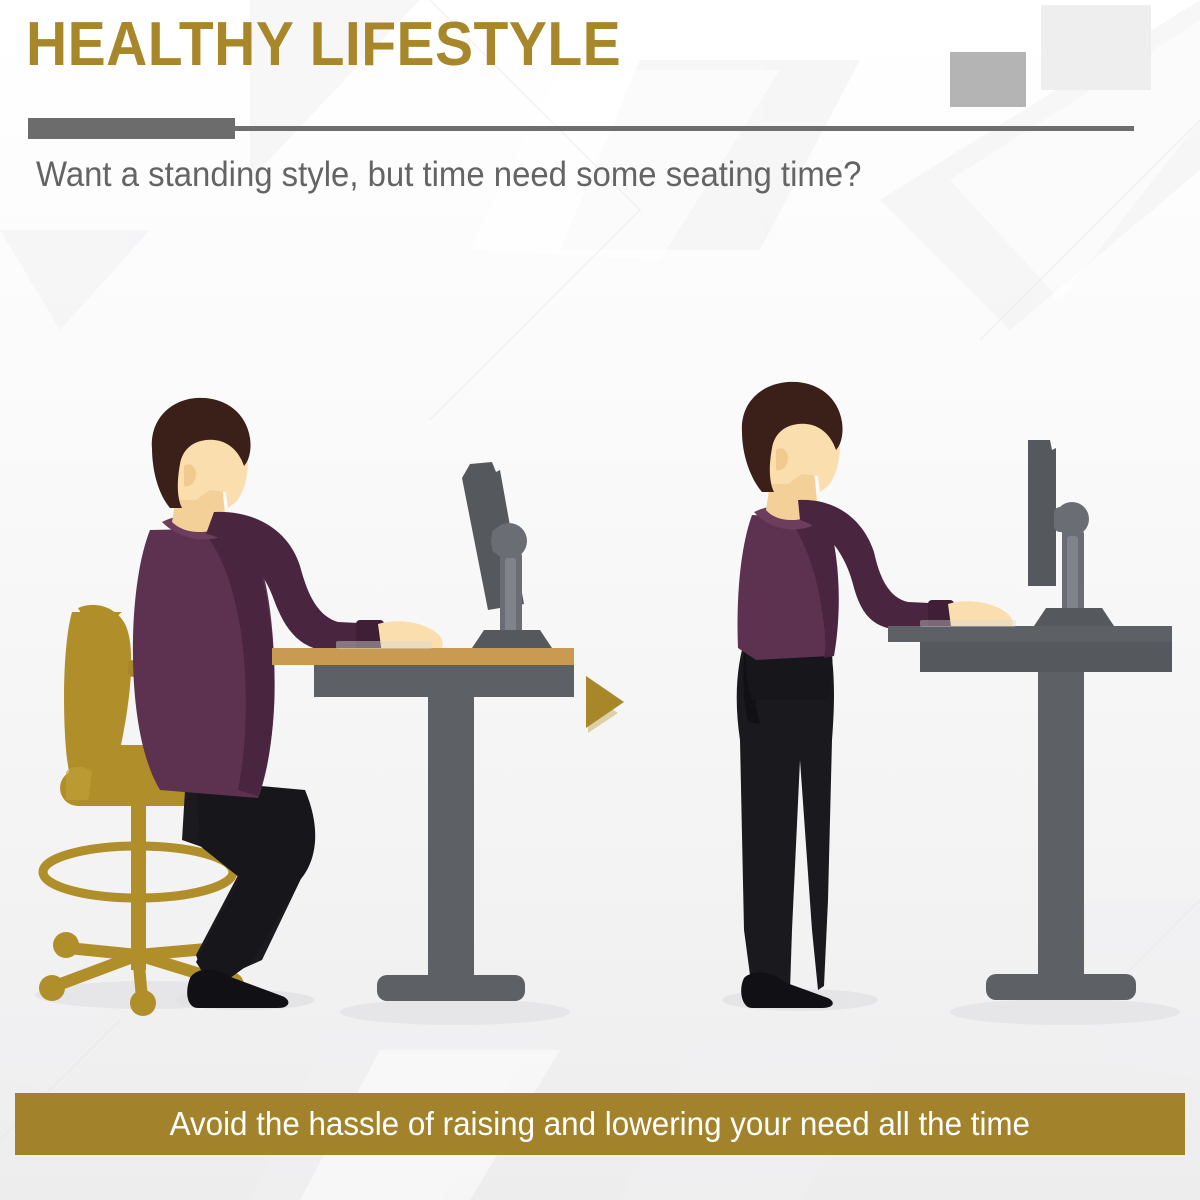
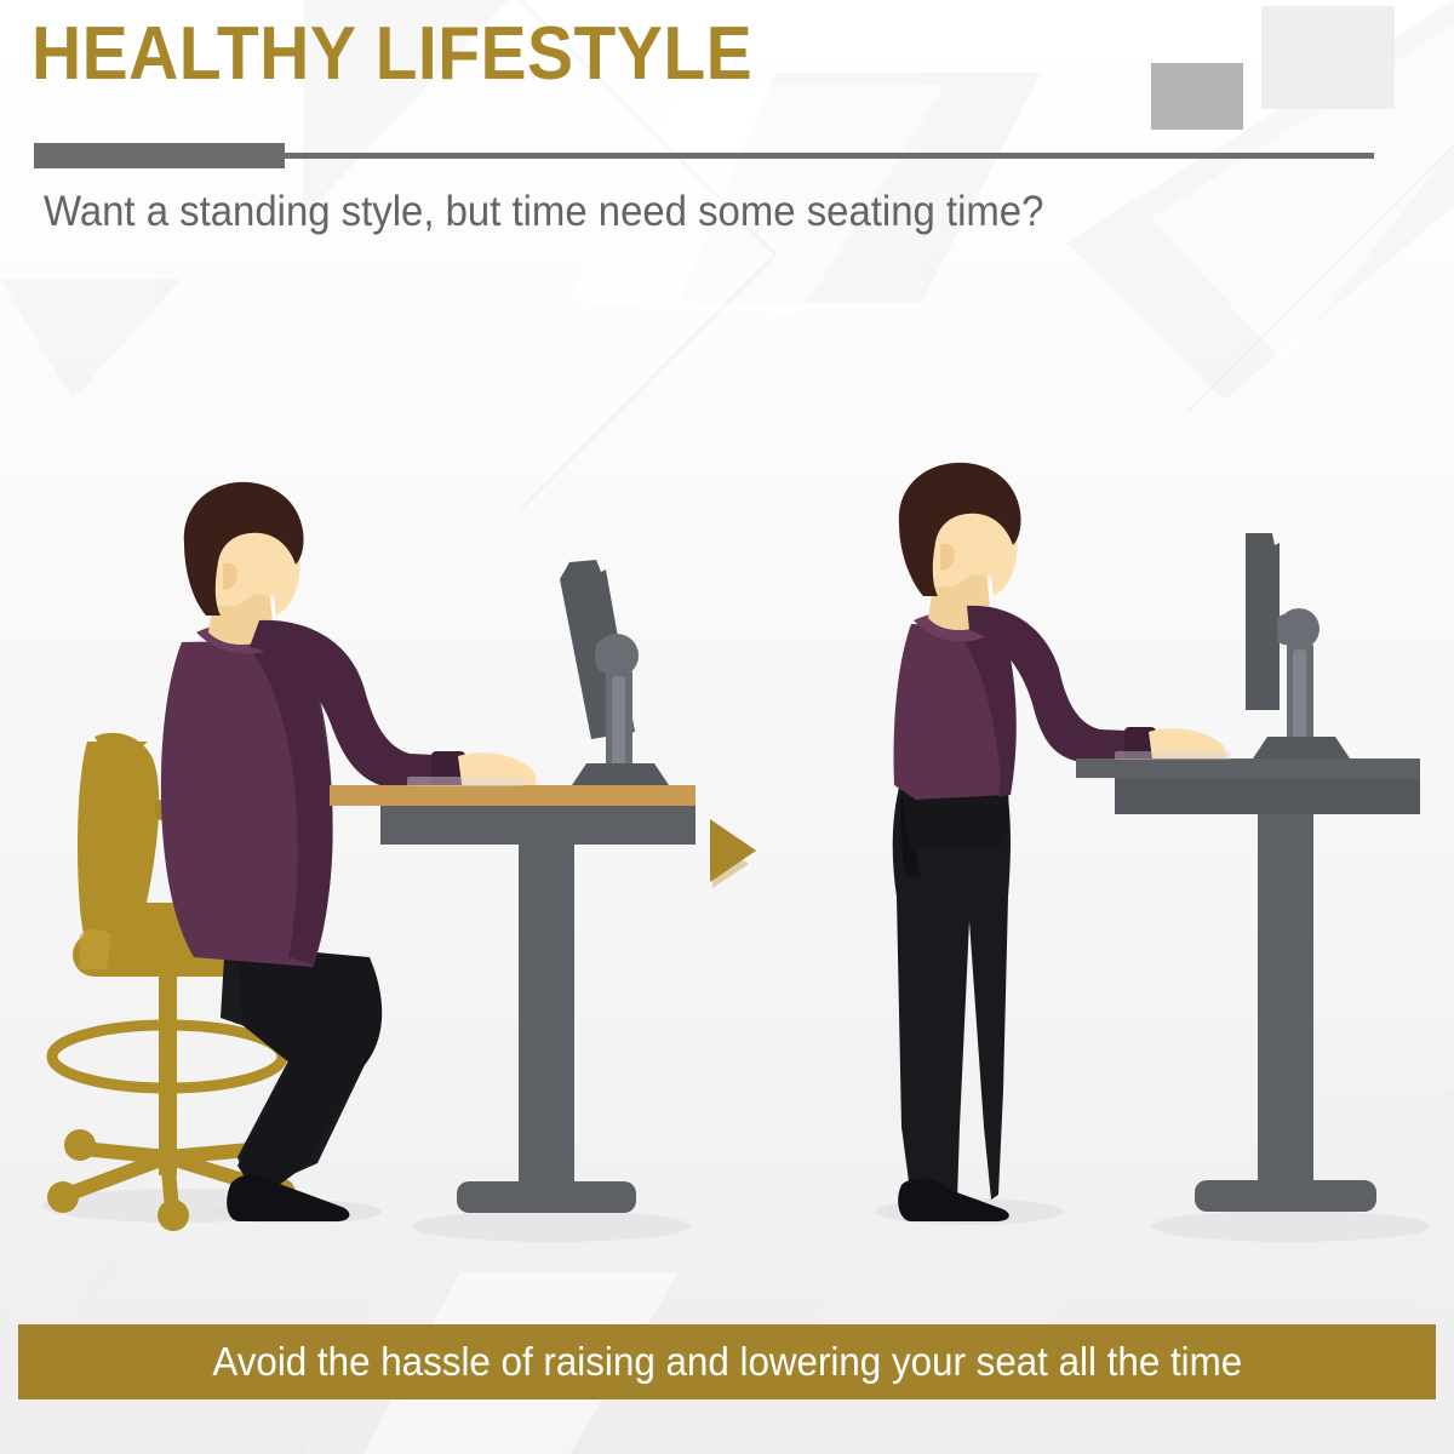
  HEALTHY LIFESTYLE
  Want a standing style, but time need some seating time?
- Avoid the hassle of raising and lowering your need all the time
+ Avoid the hassle of raising and lowering your seat all the time
